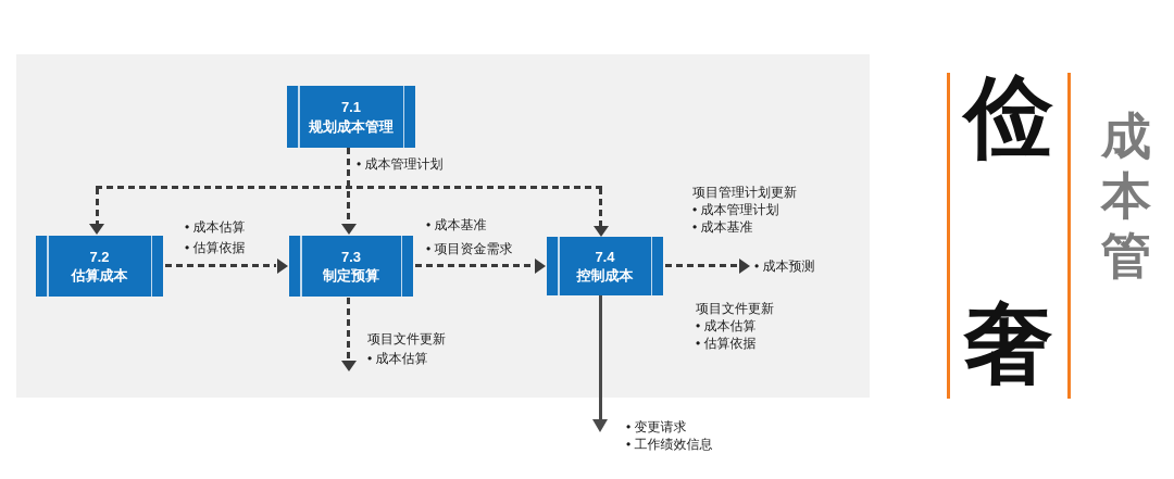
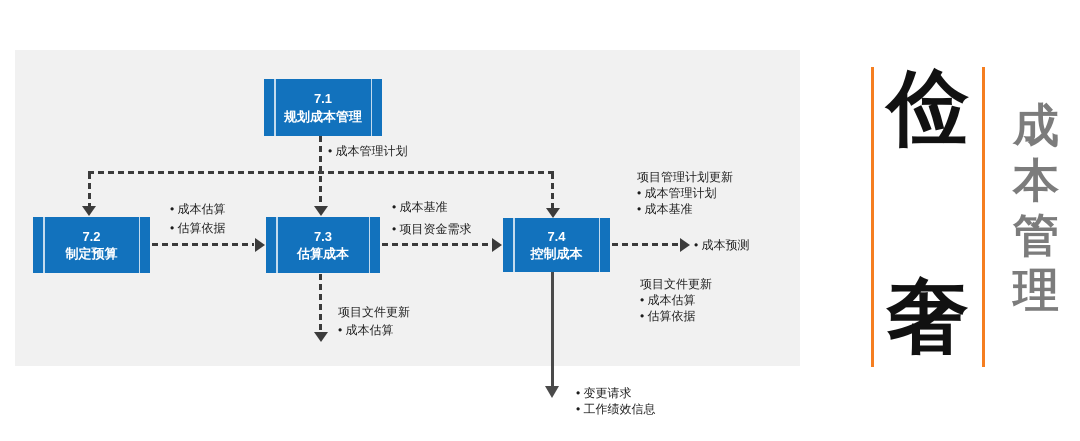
  7.1
  规划成本管理
  7.2
- 估算成本
+ 制定预算
  7.3
- 制定预算
+ 估算成本
  7.4
  控制成本
  • 成本管理计划
  • 成本估算
  • 估算依据
  • 成本基准
  • 项目资金需求
  项目管理计划更新
  • 成本管理计划
  • 成本基准
  • 成本预测
  项目文件更新
  • 成本估算
  • 估算依据
  项目文件更新
  • 成本估算
  • 变更请求
  • 工作绩效信息
  俭
  奢
  成
  本
  管
+ 理
